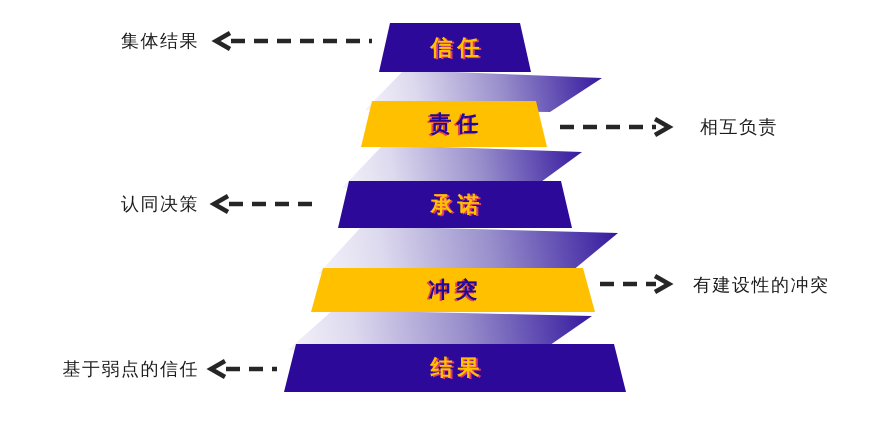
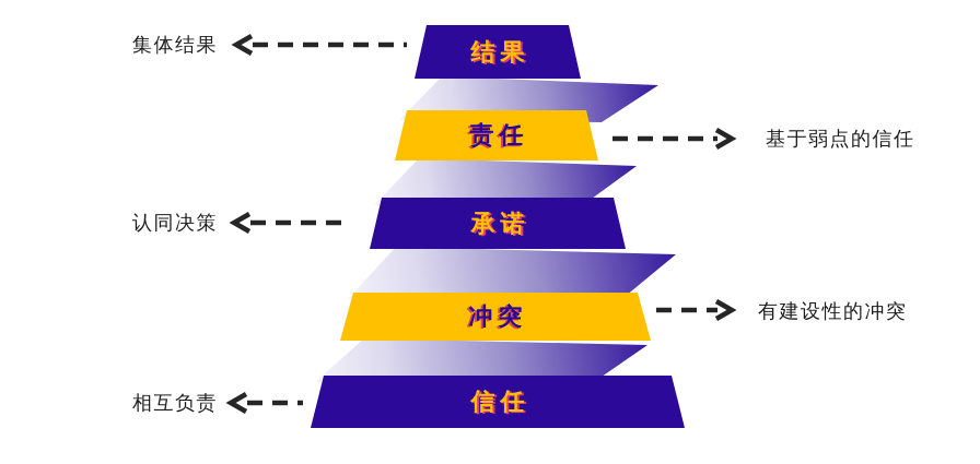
- 信任
+ 结果
  责任
  承诺
  冲突
- 结果
+ 信任
  集体结果
- 相互负责
+ 基于弱点的信任
  认同决策
  有建设性的冲突
- 基于弱点的信任
+ 相互负责
